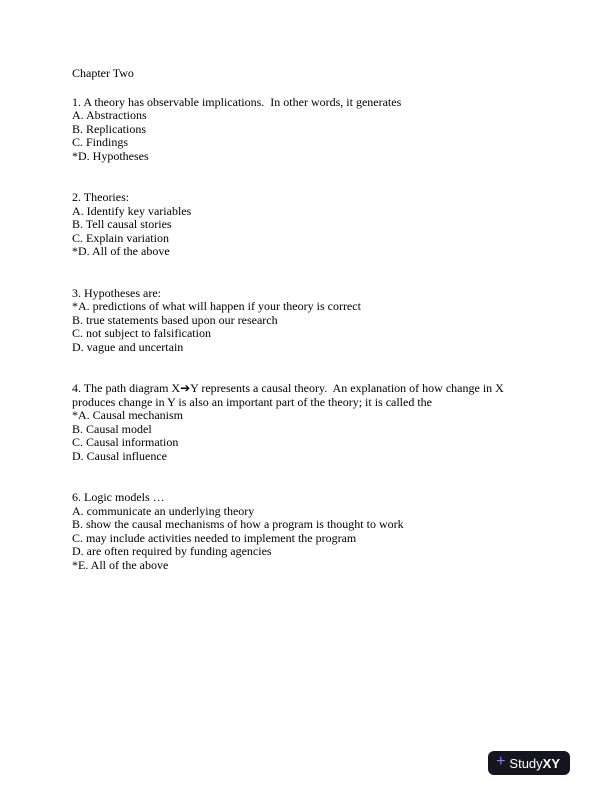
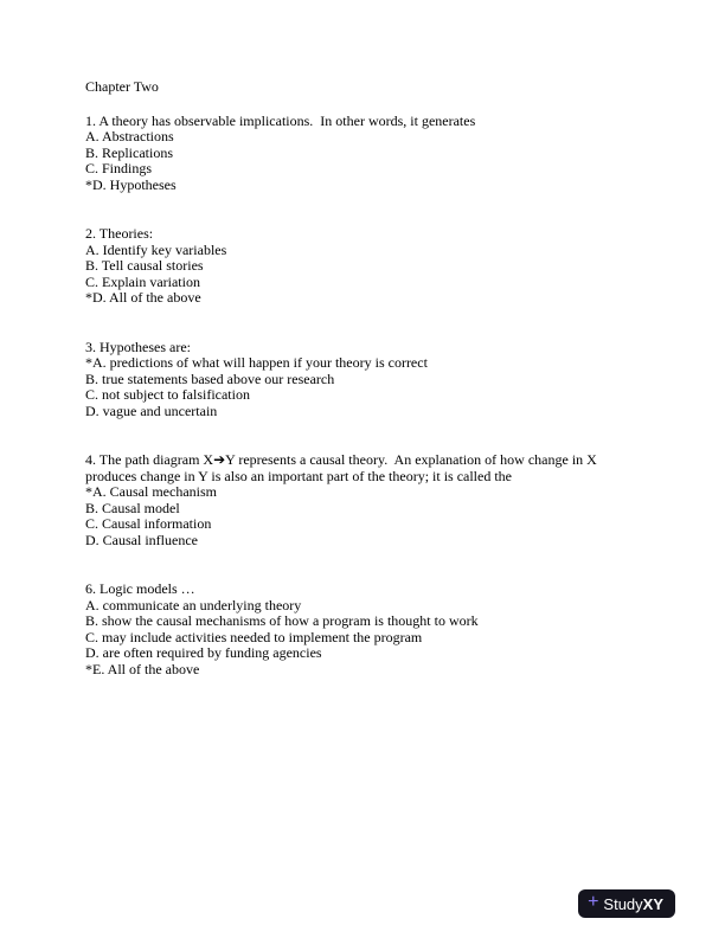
  Chapter Two
  1. A theory has observable implications. In other words, it generates
  A. Abstractions
  B. Replications
  C. Findings
  *D. Hypotheses
  2. Theories:
  A. Identify key variables
  B. Tell causal stories
  C. Explain variation
  *D. All of the above
  3. Hypotheses are:
  *A. predictions of what will happen if your theory is correct
- B. true statements based upon our research
+ B. true statements based above our research
  C. not subject to falsification
  D. vague and uncertain
  4. The path diagram X➔Y represents a causal theory. An explanation of how change in X
  produces change in Y is also an important part of the theory; it is called the
  *A. Causal mechanism
  B. Causal model
  C. Causal information
  D. Causal influence
  6. Logic models …
  A. communicate an underlying theory
  B. show the causal mechanisms of how a program is thought to work
  C. may include activities needed to implement the program
  D. are often required by funding agencies
  *E. All of the above
  +
  Study
  XY
